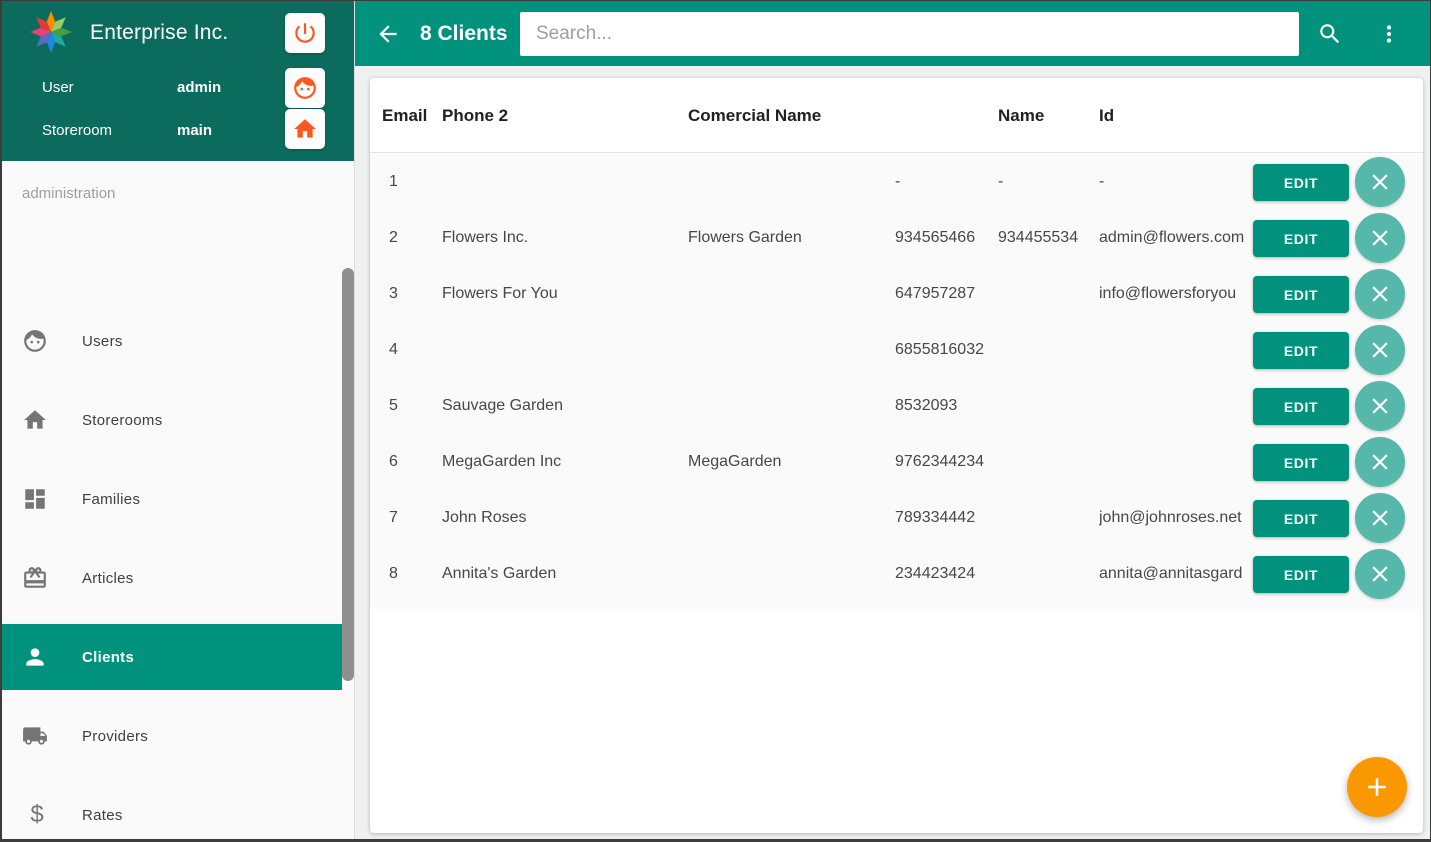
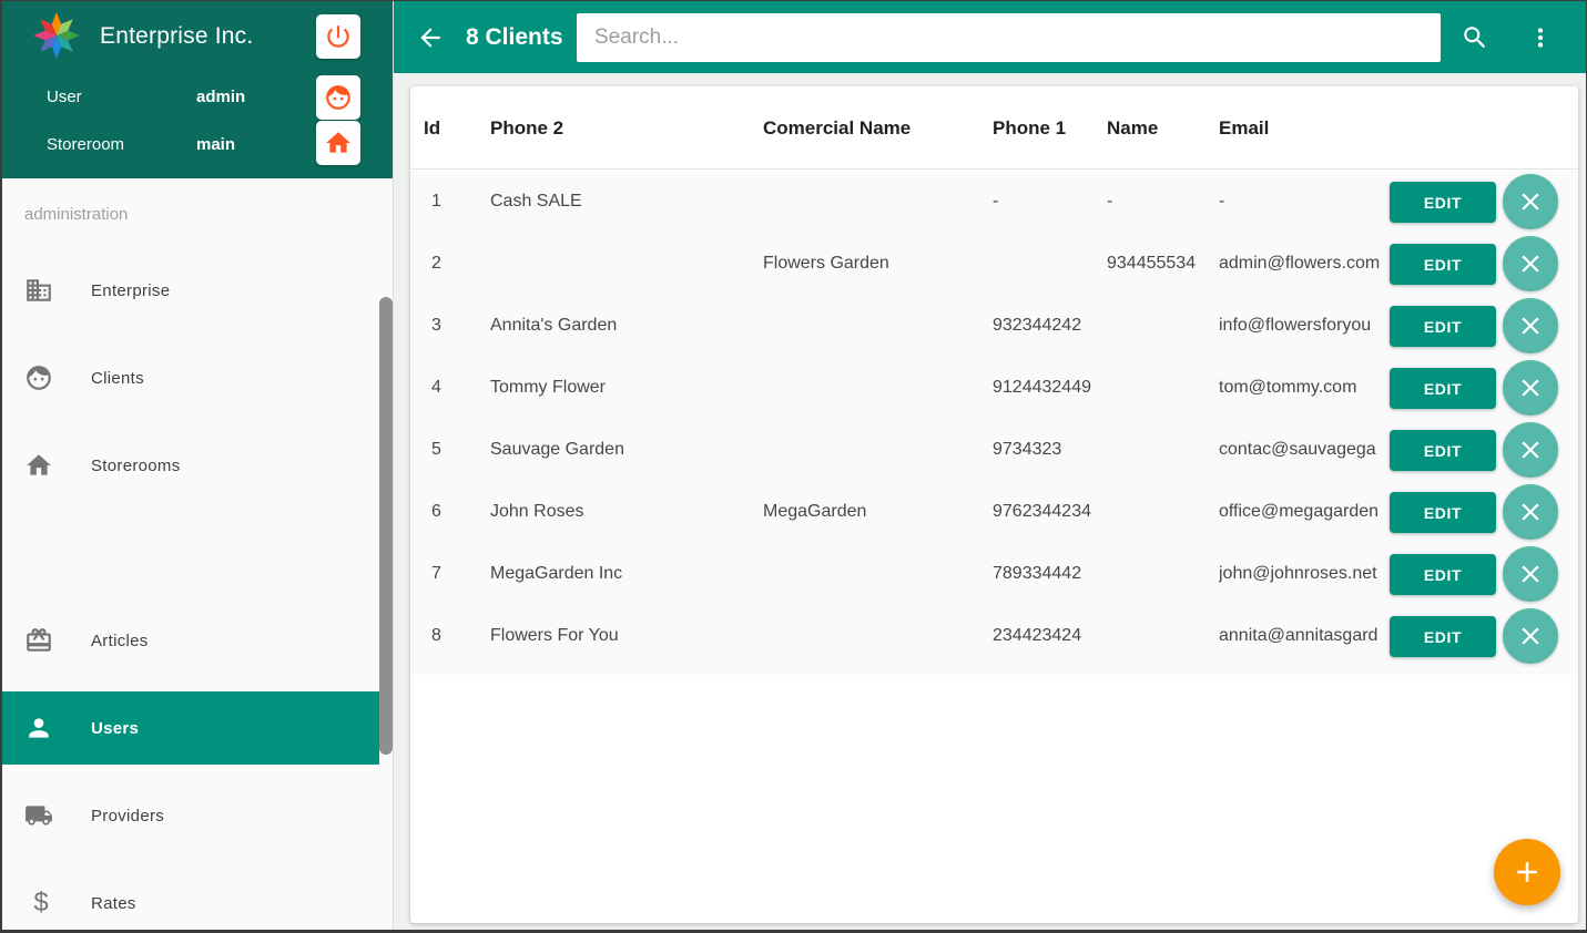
  Enterprise Inc.
  User
  admin
  Storeroom
  main
  administration
+ Enterprise
- Users
+ Clients
  Storerooms
- Families
  Articles
- Clients
+ Users
  Providers
  $
  Rates
  8 Clients
  Search...
- Email
+ Id
  Phone 2
  Comercial Name
+ Phone 1
  Name
- Id
+ Email
  1
+ Cash SALE
  -
  -
  -
  EDIT
  2
- Flowers Inc.
  Flowers Garden
- 934565466
  934455534
  admin@flowers.com
  EDIT
  3
- Flowers For You
+ Annita's Garden
- 647957287
+ 932344242
  info@flowersforyou
  EDIT
  4
+ Tommy Flower
- 6855816032
+ 9124432449
+ tom@tommy.com
  EDIT
  5
  Sauvage Garden
- 8532093
+ 9734323
+ contac@sauvagega
  EDIT
  6
- MegaGarden Inc
+ John Roses
  MegaGarden
  9762344234
+ office@megagarden
  EDIT
  7
- John Roses
+ MegaGarden Inc
  789334442
  john@johnroses.net
  EDIT
  8
- Annita's Garden
+ Flowers For You
  234423424
  annita@annitasgard
  EDIT
